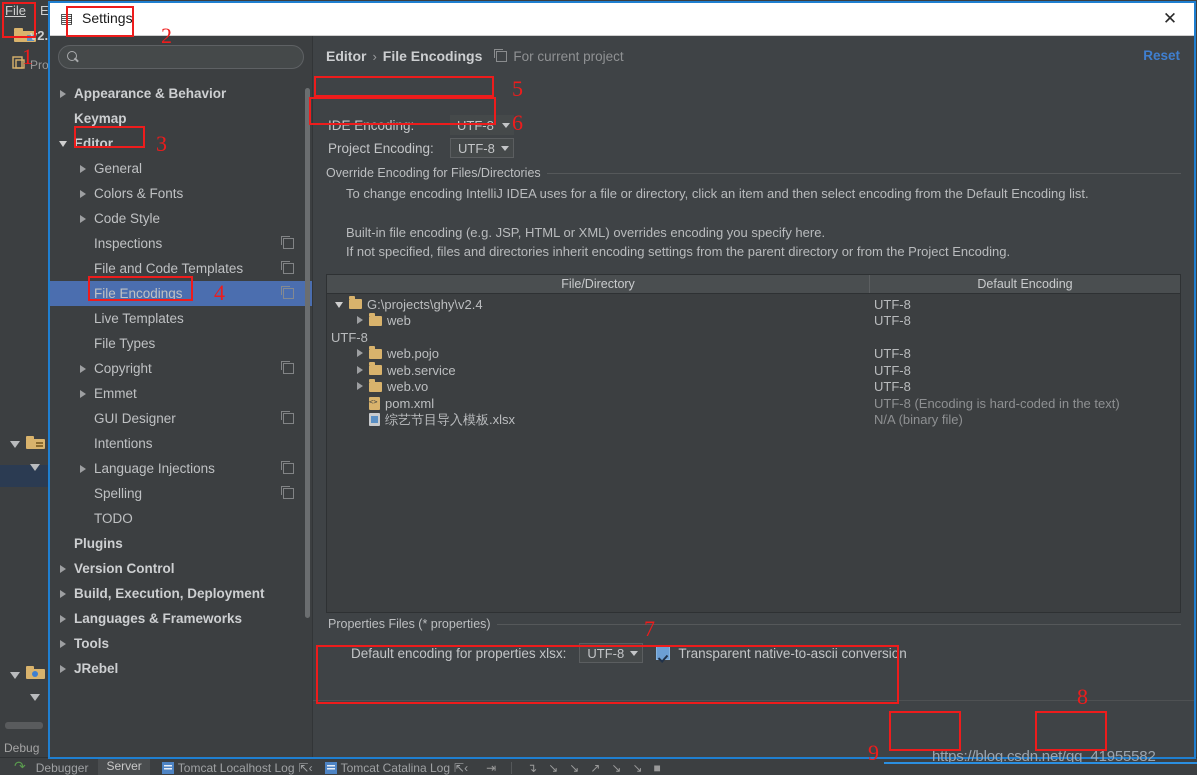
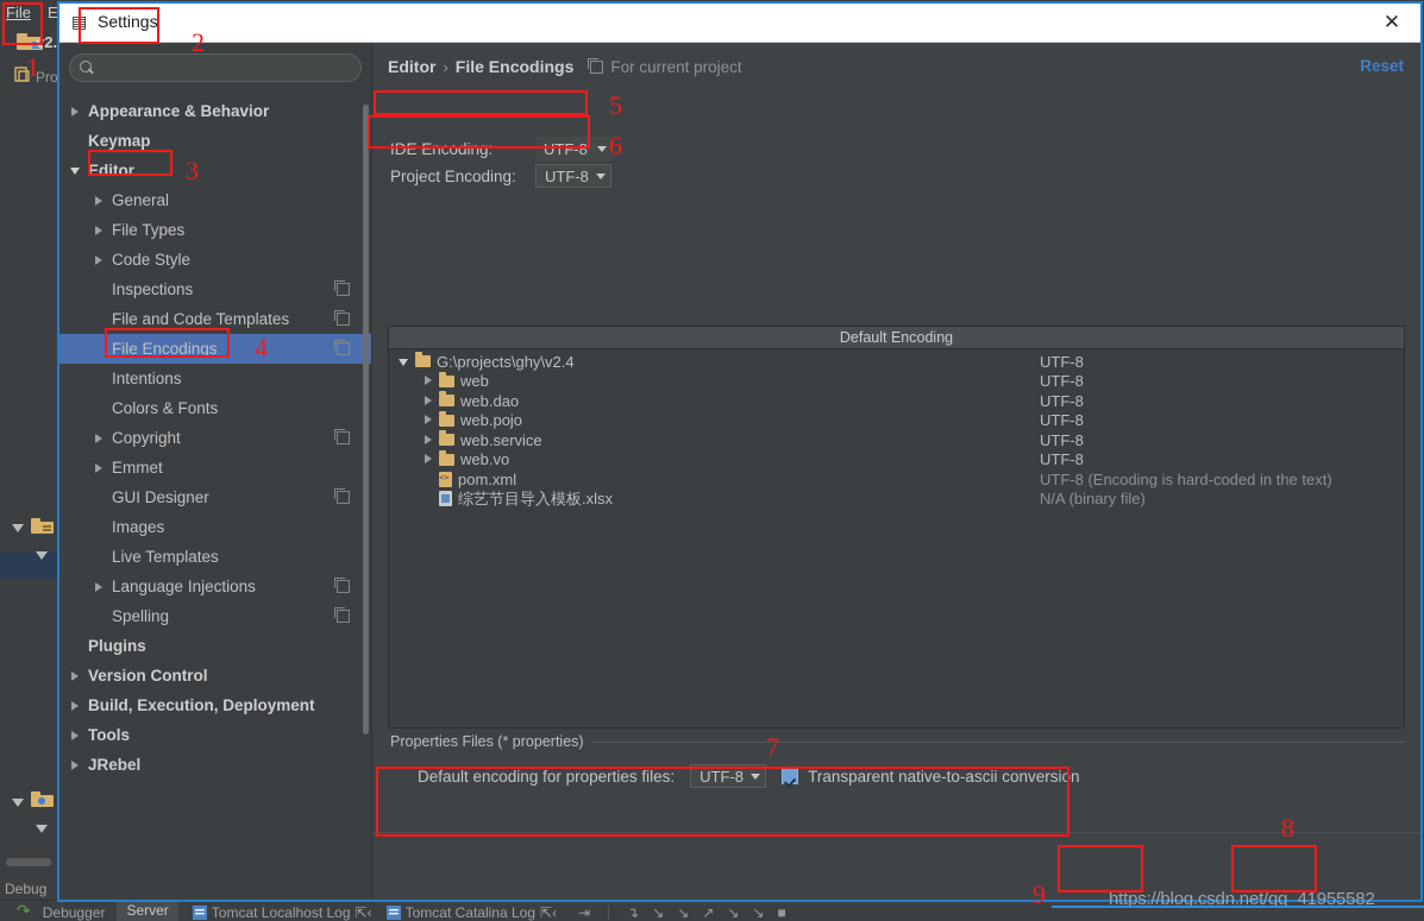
  File
  v2.
  Pro
  Debug
  ↷
  Debugger
  Server
  Tomcat Localhost Log
  ⇱‹
  Tomcat Catalina Log
  ⇱‹
  ⇥
  ↴
  ↘
  ↘
  ↗
  ↘
  ↘
  ■
  ▤
  Settings
  ✕
  Appearance & Behavior
  Keymap
  Editor
  General
- Colors & Fonts
+ File Types
  Code Style
  Inspections
  File and Code Templates
  File Encodings
- Live Templates
+ Intentions
- File Types
+ Colors & Fonts
  Copyright
  Emmet
  GUI Designer
+ Images
- Intentions
+ Live Templates
  Language Injections
  Spelling
- TODO
  Plugins
  Version Control
  Build, Execution, Deployment
- Languages & Frameworks
  Tools
  JRebel
  Editor
  ›
  File Encodings
  For current project
  Reset
  IDE Encoding:
  UTF-8
  Project Encoding:
  UTF-8
- Override Encoding for Files/Directories
- To change encoding IntelliJ IDEA uses for a file or directory, click an item and then select encoding from the Default Encoding list.
- Built-in file encoding (e.g. JSP, HTML or XML) overrides encoding you specify here.
- If not specified, files and directories inherit encoding settings from the parent directory or from the Project Encoding.
- File/Directory
  Default Encoding
  G:\projects\ghy\v2.4
  UTF-8
  web
  UTF-8
+ web.dao
  UTF-8
  web.pojo
  UTF-8
  web.service
  UTF-8
  web.vo
  UTF-8
  pom.xml
  UTF-8 (Encoding is hard-coded in the text)
  综艺节目导入模板.xlsx
  N/A (binary file)
  Properties Files (* properties)
- Default encoding for properties xlsx:
+ Default encoding for properties files:
  UTF-8
  Transparent native-to-ascii conversion
  https://blog.csdn.net/qq_41955582
  1
  2
  3
  4
  5
  6
  7
  8
  9
